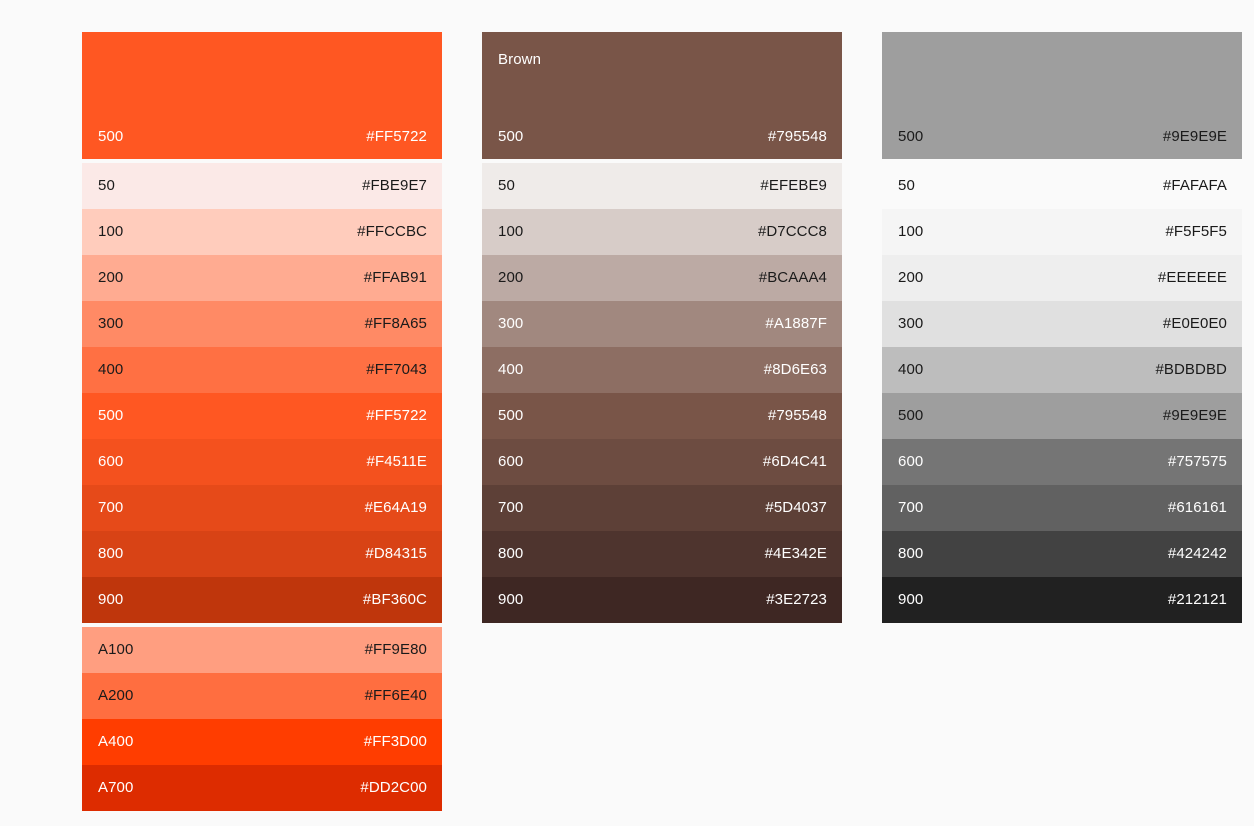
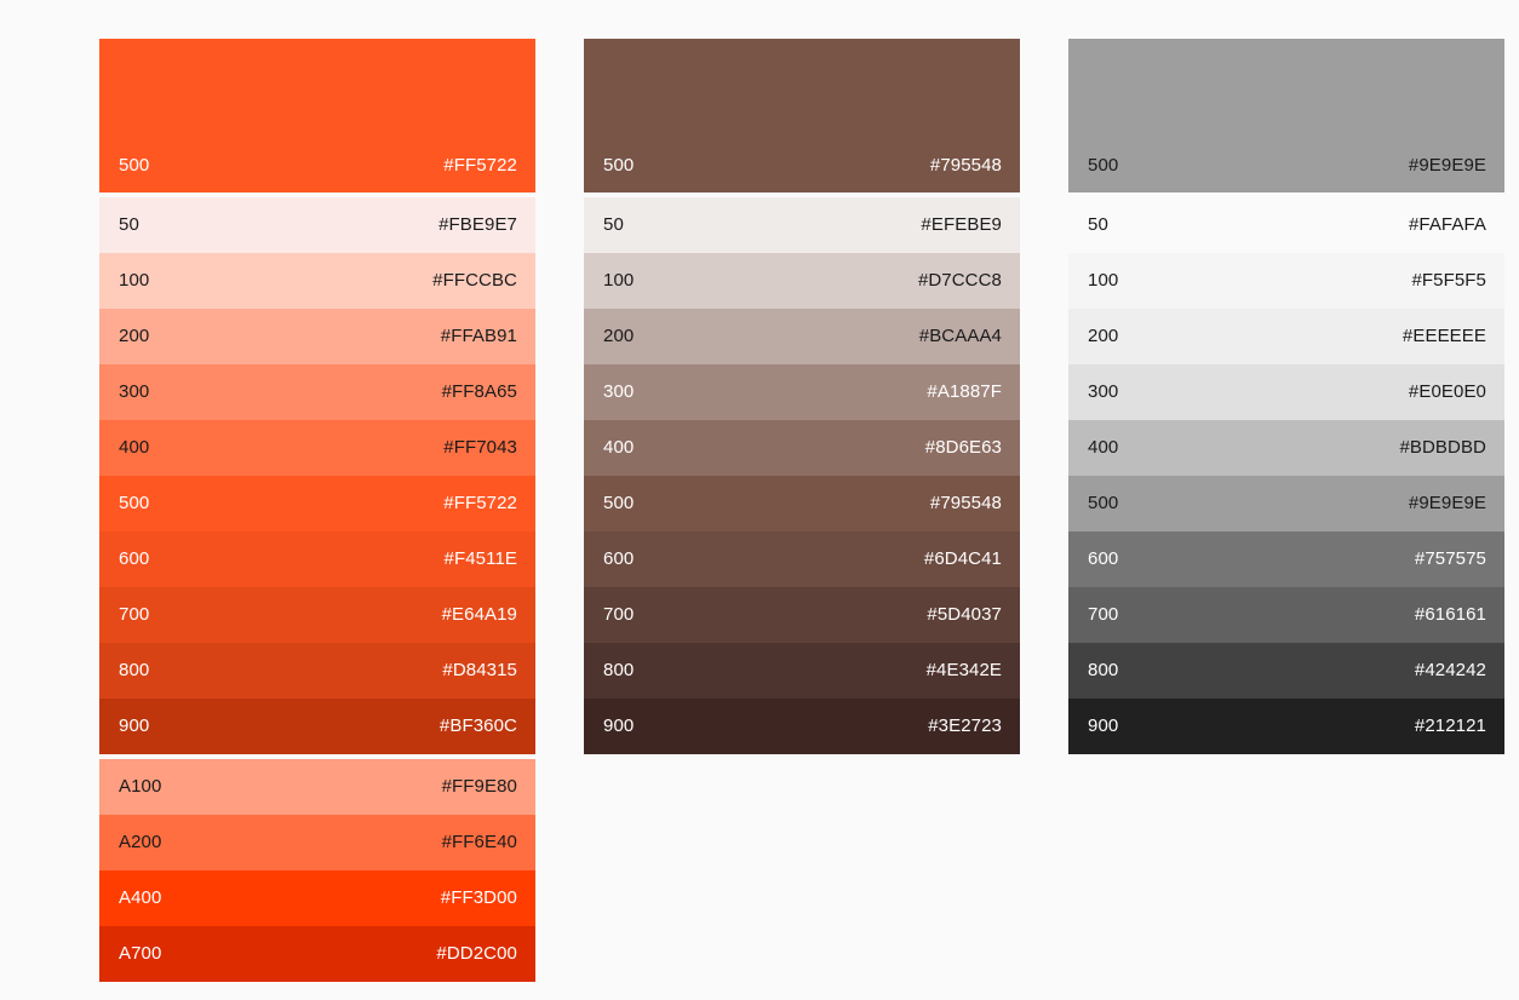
  500
  #FF5722
  50
  #FBE9E7
  100
  #FFCCBC
  200
  #FFAB91
  300
  #FF8A65
  400
  #FF7043
  500
  #FF5722
  600
  #F4511E
  700
  #E64A19
  800
  #D84315
  900
  #BF360C
  A100
  #FF9E80
  A200
  #FF6E40
  A400
  #FF3D00
  A700
  #DD2C00
- Brown
  500
  #795548
  50
  #EFEBE9
  100
  #D7CCC8
  200
  #BCAAA4
  300
  #A1887F
  400
  #8D6E63
  500
  #795548
  600
  #6D4C41
  700
  #5D4037
  800
  #4E342E
  900
  #3E2723
  500
  #9E9E9E
  50
  #FAFAFA
  100
  #F5F5F5
  200
  #EEEEEE
  300
  #E0E0E0
  400
  #BDBDBD
  500
  #9E9E9E
  600
  #757575
  700
  #616161
  800
  #424242
  900
  #212121
